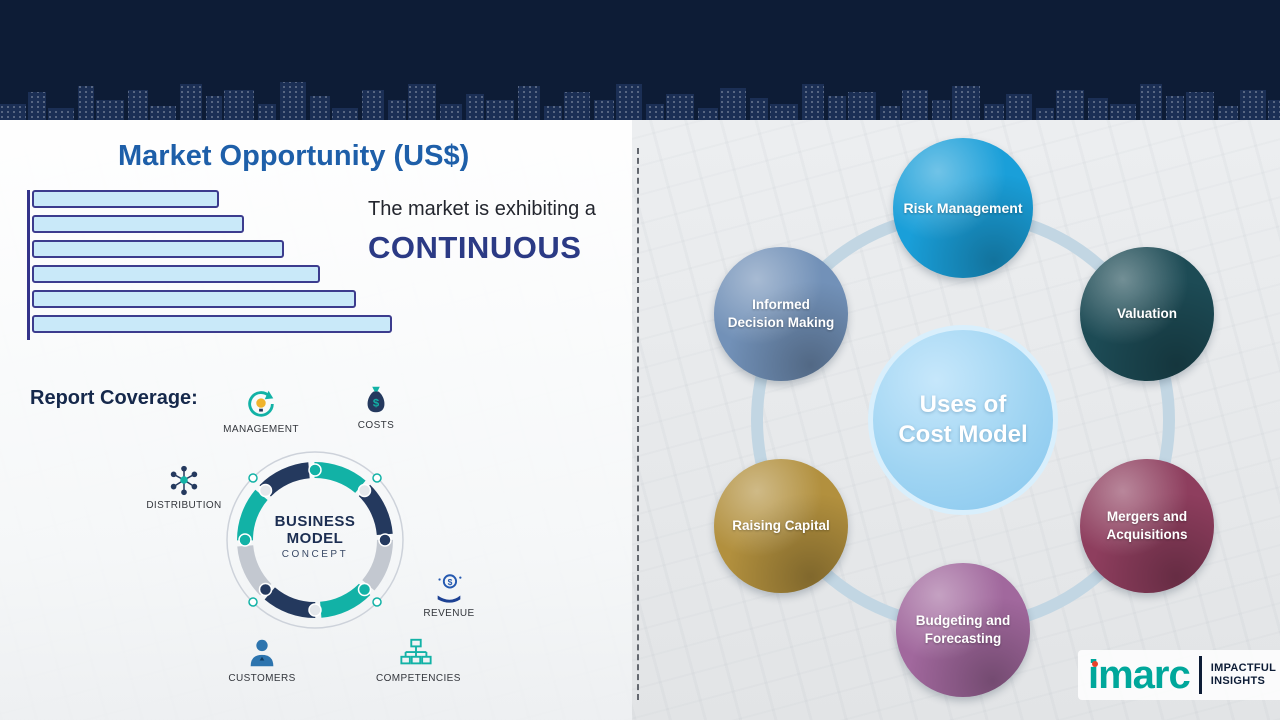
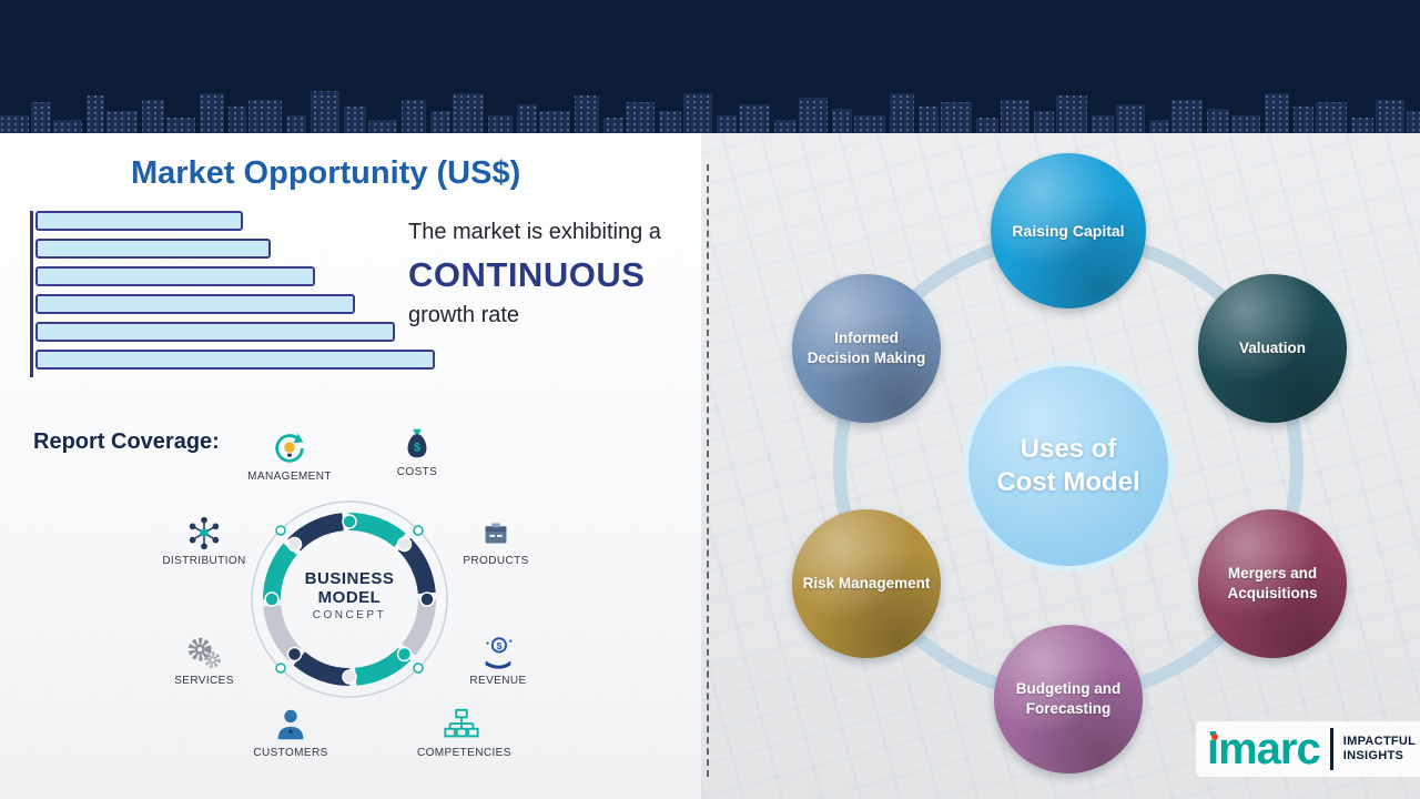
  Market Opportunity (US$)
  The market is exhibiting a
  CONTINUOUS
+ growth rate
  Report Coverage:
  BUSINESS
  MODEL
  CONCEPT
  MANAGEMENT
  $
  COSTS
  DISTRIBUTION
+ PRODUCTS
+ SERVICES
  $
  REVENUE
  CUSTOMERS
  COMPETENCIES
  Uses of
  Cost Model
- Risk Management
+ Raising Capital
  Valuation
  Mergers and Acquisitions
  Budgeting and Forecasting
- Raising Capital
+ Risk Management
  Informed Decision Making
  imarc
  IMPACTFUL
  INSIGHTS
